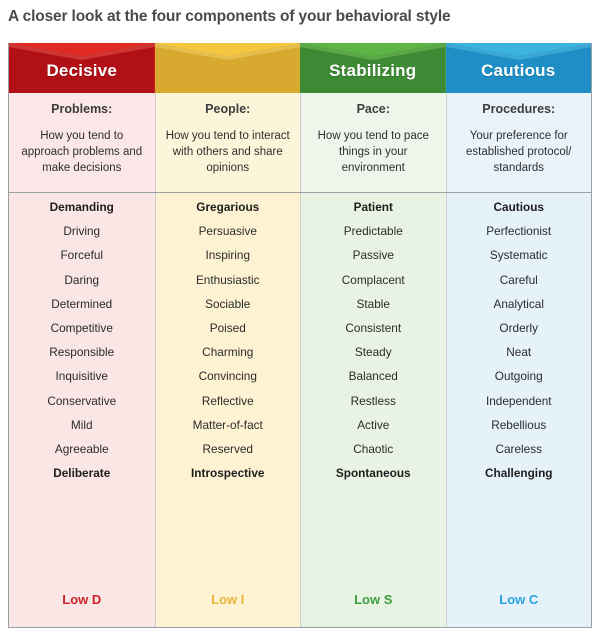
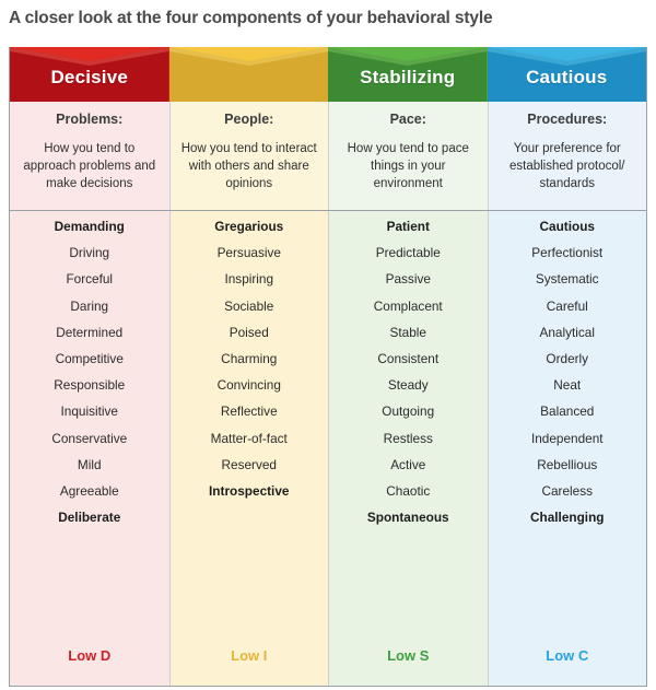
  A closer look at the four components of your behavioral style
  Decisive
  Stabilizing
  Cautious
  Problems:
  How you tend to approach problems and make decisions
  People:
  How you tend to interact with others and share opinions
  Pace:
  How you tend to pace things in your environment
  Procedures:
  Your preference for established protocol/ standards
  Demanding
  Driving
  Forceful
  Daring
  Determined
  Competitive
  Responsible
  Inquisitive
  Conservative
  Mild
  Agreeable
  Deliberate
  Gregarious
  Persuasive
  Inspiring
- Enthusiastic
  Sociable
  Poised
  Charming
  Convincing
  Reflective
  Matter-of-fact
  Reserved
  Introspective
  Patient
  Predictable
  Passive
  Complacent
  Stable
  Consistent
  Steady
- Balanced
+ Outgoing
  Restless
  Active
  Chaotic
  Spontaneous
  Cautious
  Perfectionist
  Systematic
  Careful
  Analytical
  Orderly
  Neat
- Outgoing
+ Balanced
  Independent
  Rebellious
  Careless
  Challenging
  Low D
  Low I
  Low S
  Low C
